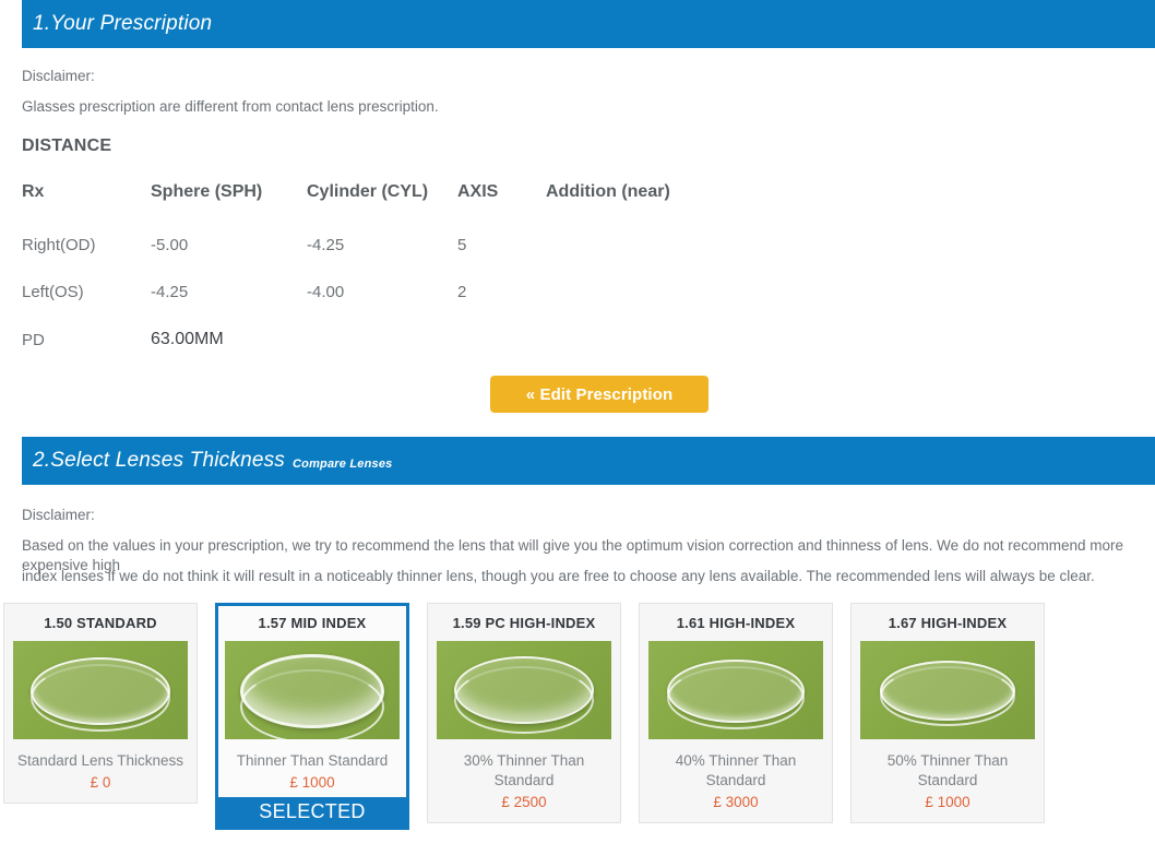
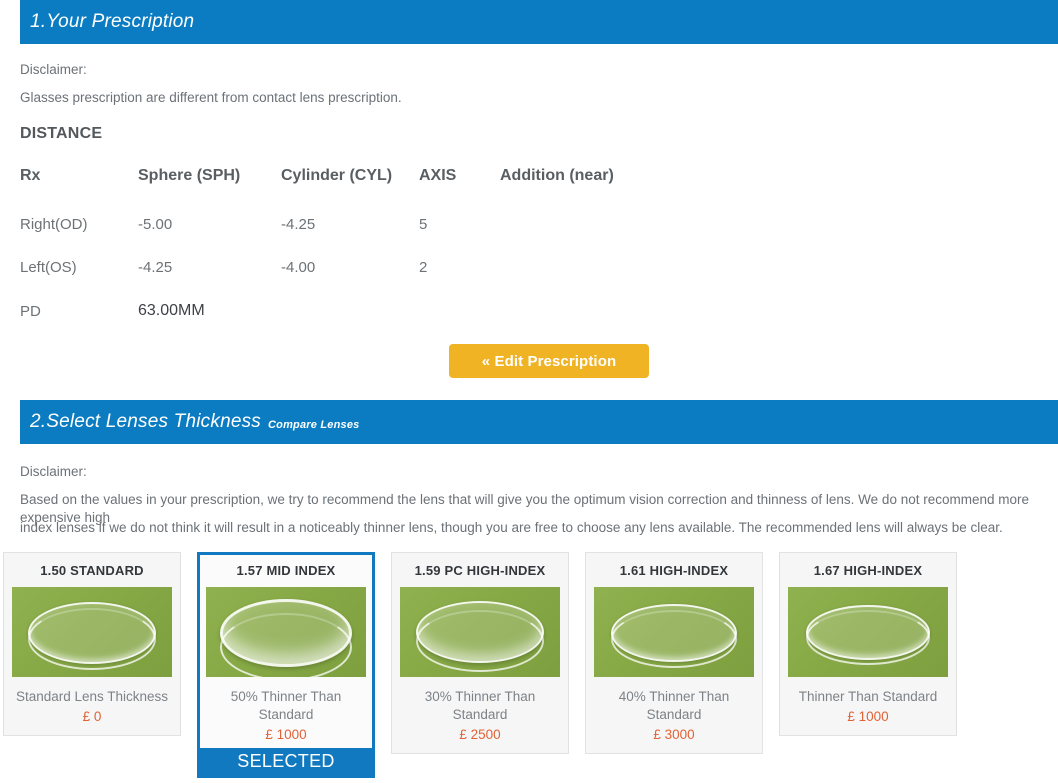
  1.Your Prescription
  Disclaimer:
  Glasses prescription are different from contact lens prescription.
  DISTANCE
  Rx	Sphere (SPH)	Cylinder (CYL)	AXIS	Addition (near)
  Right(OD)	-5.00	-4.25	5
  Left(OS)	-4.25	-4.00	2
  PD	63.00MM
  « Edit Prescription
  2.Select Lenses Thickness
  Compare Lenses
  Disclaimer:
  Based on the values in your prescription, we try to recommend the lens that will give you the optimum vision correction and thinness of lens. We do not recommend more expensive high
  index lenses if we do not think it will result in a noticeably thinner lens, though you are free to choose any lens available. The recommended lens will always be clear.
  1.50 STANDARD
  Standard Lens Thickness
  £ 0
  1.57 MID INDEX
- Thinner Than Standard
+ 50% Thinner Than Standard
  £ 1000
  SELECTED
  1.59 PC HIGH-INDEX
  30% Thinner Than Standard
  £ 2500
  1.61 HIGH-INDEX
  40% Thinner Than Standard
  £ 3000
  1.67 HIGH-INDEX
- 50% Thinner Than Standard
+ Thinner Than Standard
  £ 1000
